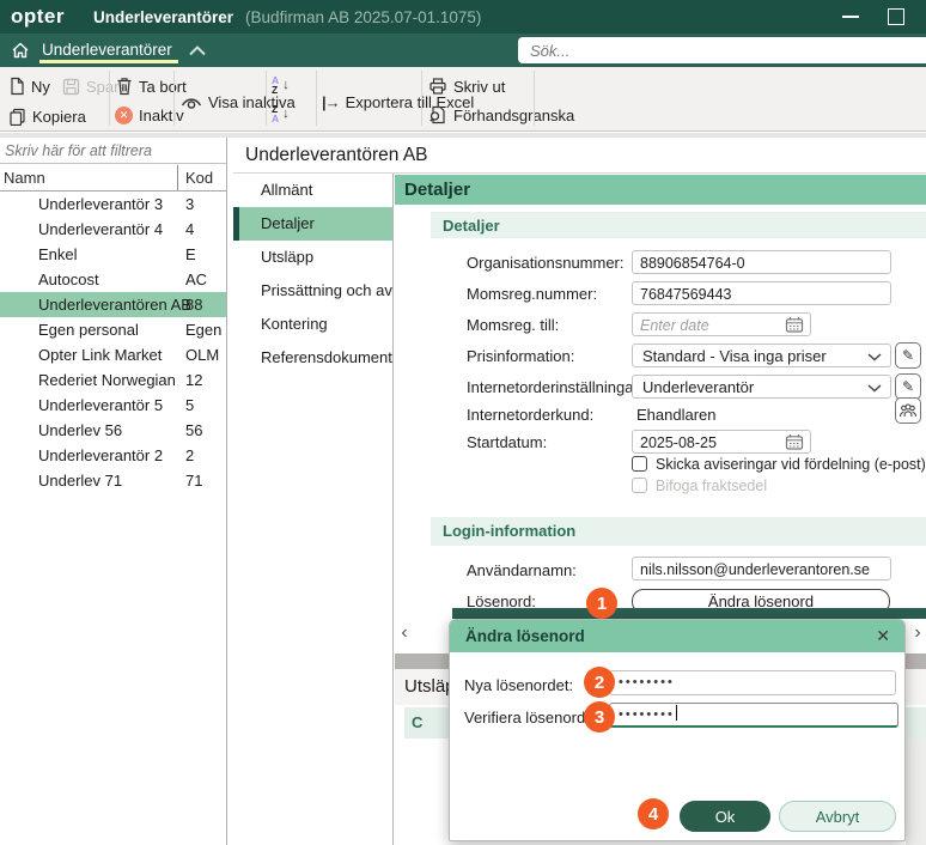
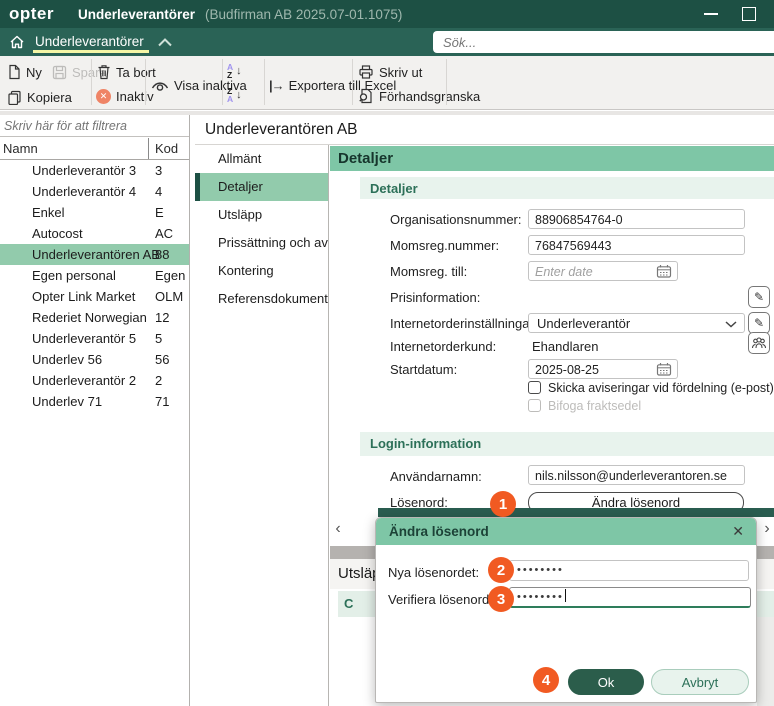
  opter
  Underleverantörer
  (Budfirman AB 2025.07-01.1075)
  Underleverantörer
  Sök...
  Ny
  Kopiera
  Ta brt
  ✕
  Inaktv
  Visa inaktiva
  A
  Z
  ↓
  Z
  A
  ↓
  |→
  Exportera till Excel
  Skriv ut
  Förhandsgranska
  Skriv här för att filtrera
  Namn
  Kod
  Underleverantör 3
  3
  Underleverantör 4
  4
  Enkel
  E
  Autocost
  AC
  Underleverantören AB
  88
  Egen personal
  Egen
  Opter Link Market
  OLM
  Rederiet Norwegian
  12
  Underleverantör 5
  5
  Underlev 56
  56
  Underleverantör 2
  2
  Underlev 71
  71
  Underleverantören AB
  Allmänt
  Detaljer
  Utsläpp
  Prissättning och av
  Kontering
  Referensdokument
  Detaljer
  Detaljer
  Organisationsnummer:
  88906854764-0
  Momsreg.nummer:
  76847569443
  Momsreg. till:
  Enter date
  Prisinformation:
- Standard - Visa inga priser
  ✎
  Internetorderinställninga
  Underleverantör
  ✎
  Internetorderkund:
  Ehandlaren
  Startdatum:
  2025-08-25
  Skicka aviseringar vid fördelning (e-post)
  Bifoga fraktsedel
  Login-information
  Användarnamn:
  nils.nilsson@underleverantoren.se
  Lösenord:
  Ändra lösenord
  ‹
  ›
  Utslä
  C
  Ändra lösenord
  ✕
  Nya lösenordet:
  ••••••••
  Verifiera lösenord
  ••••••••
  Ok
  Avbryt
  1
  2
  3
  4
